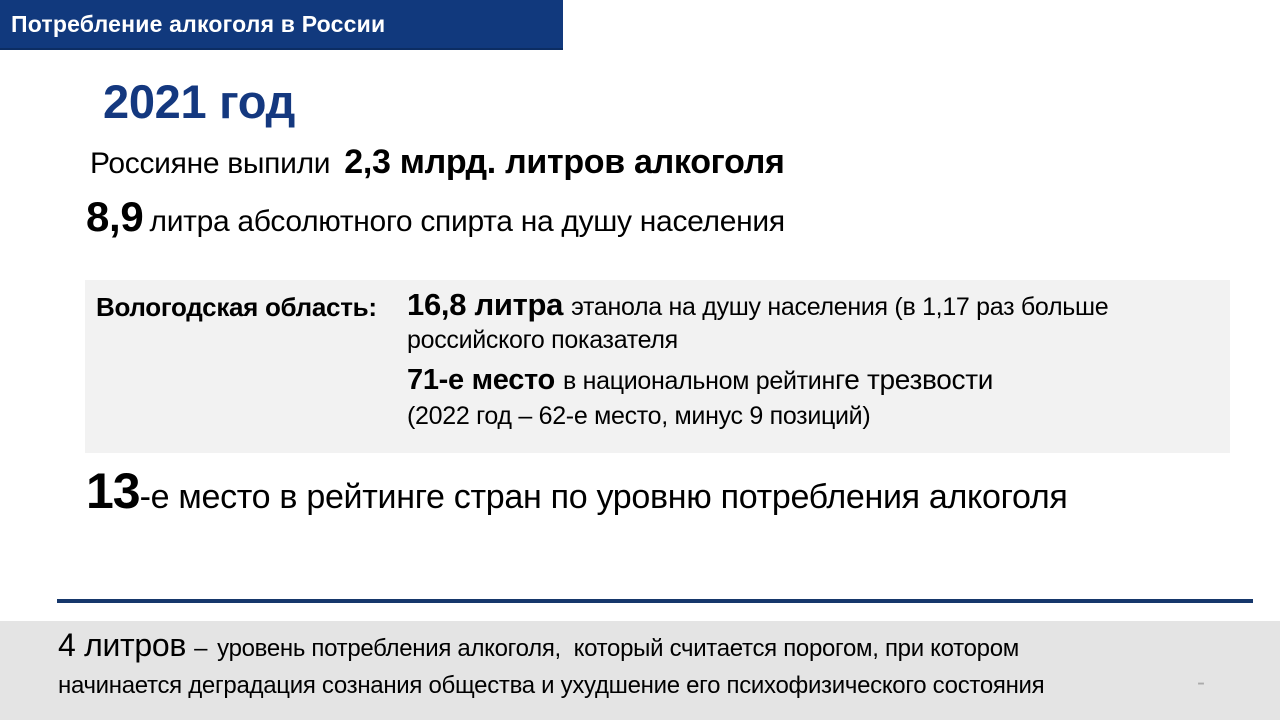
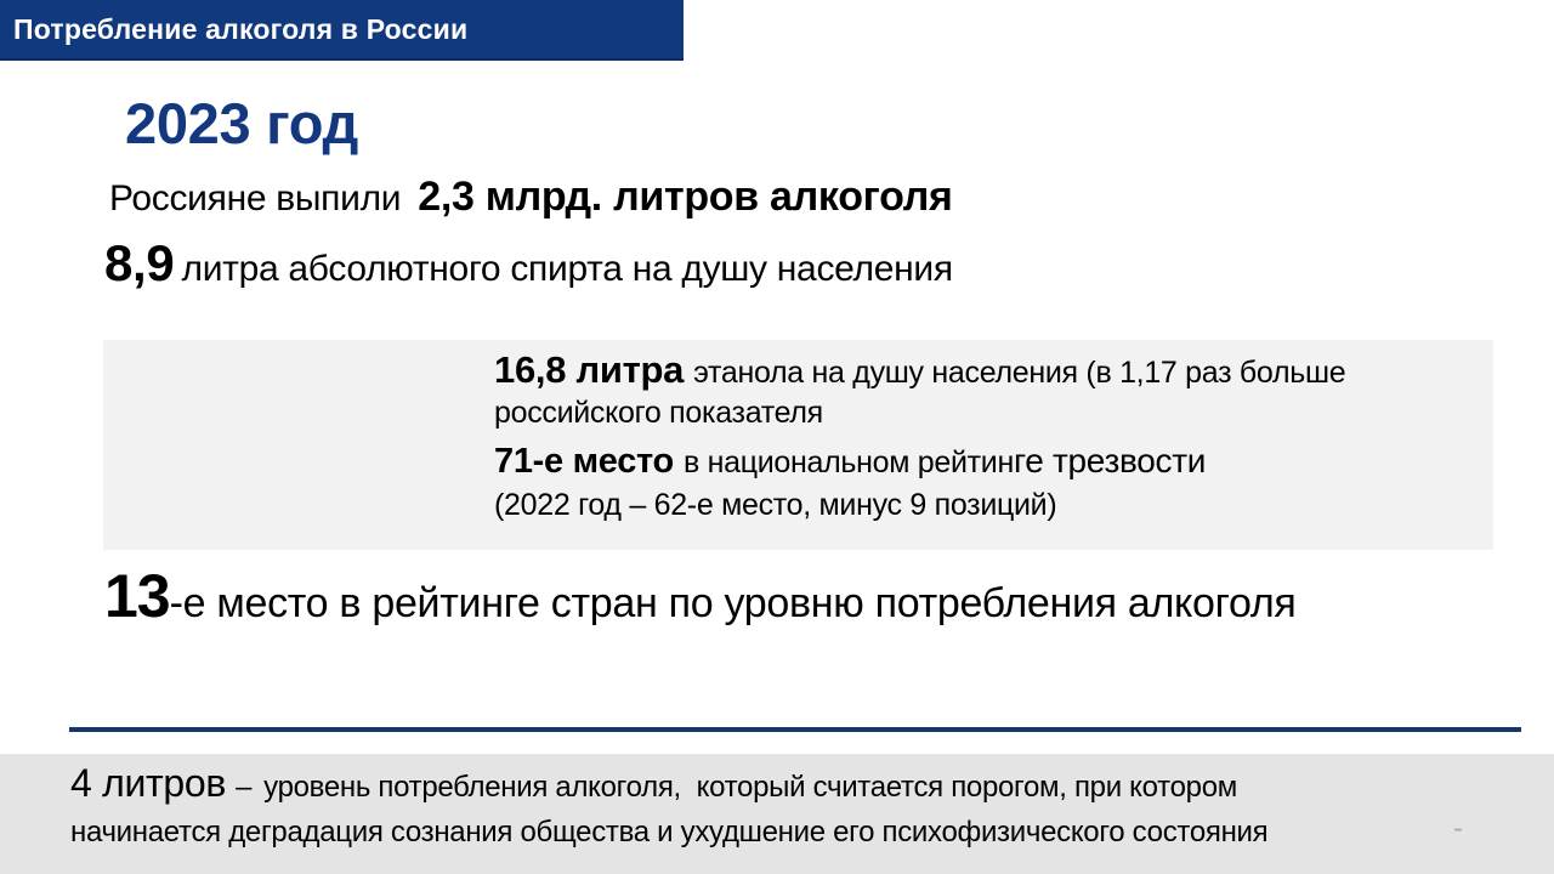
  Потребление алкоголя в России
- 2021 год
+ 2023 год
  Россияне выпили 2,3 млрд. литров алкоголя
  8,9 литра абсолютного спирта на душу населения
- Вологодская область:
  16,8 литра этанола на душу населения (в 1,17 раз больше
  российского показателя
  71-е место в национальном рейтинге трезвости
  (2022 год – 62-е место, минус 9 позиций)
  13-е место в рейтинге стран по уровню потребления алкоголя
  4 литров – уровень потребления алкоголя, который считается порогом, при котором
  начинается деградация сознания общества и ухудшение его психофизического состояния
  -
